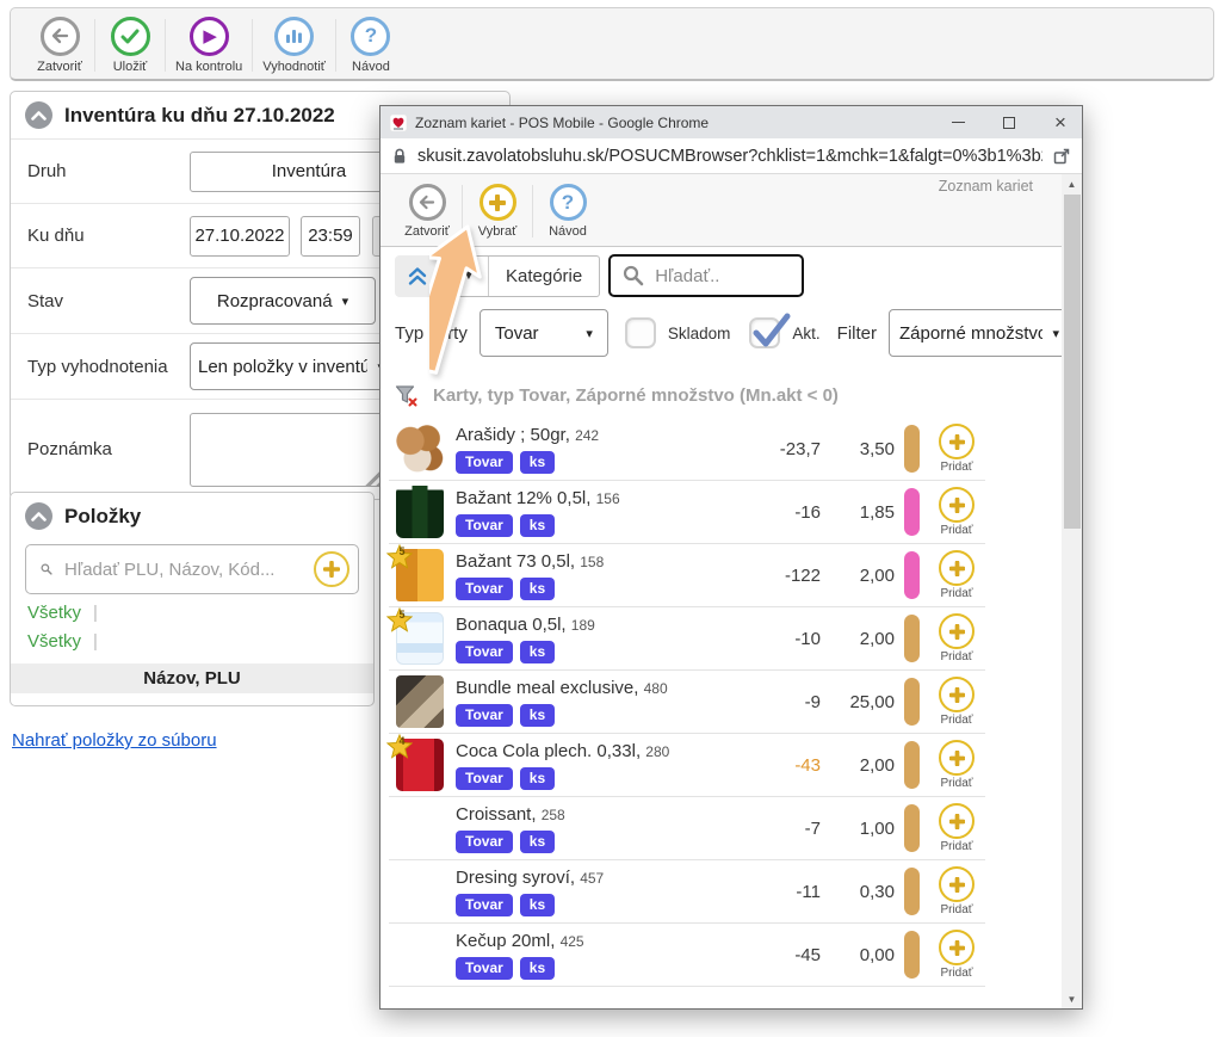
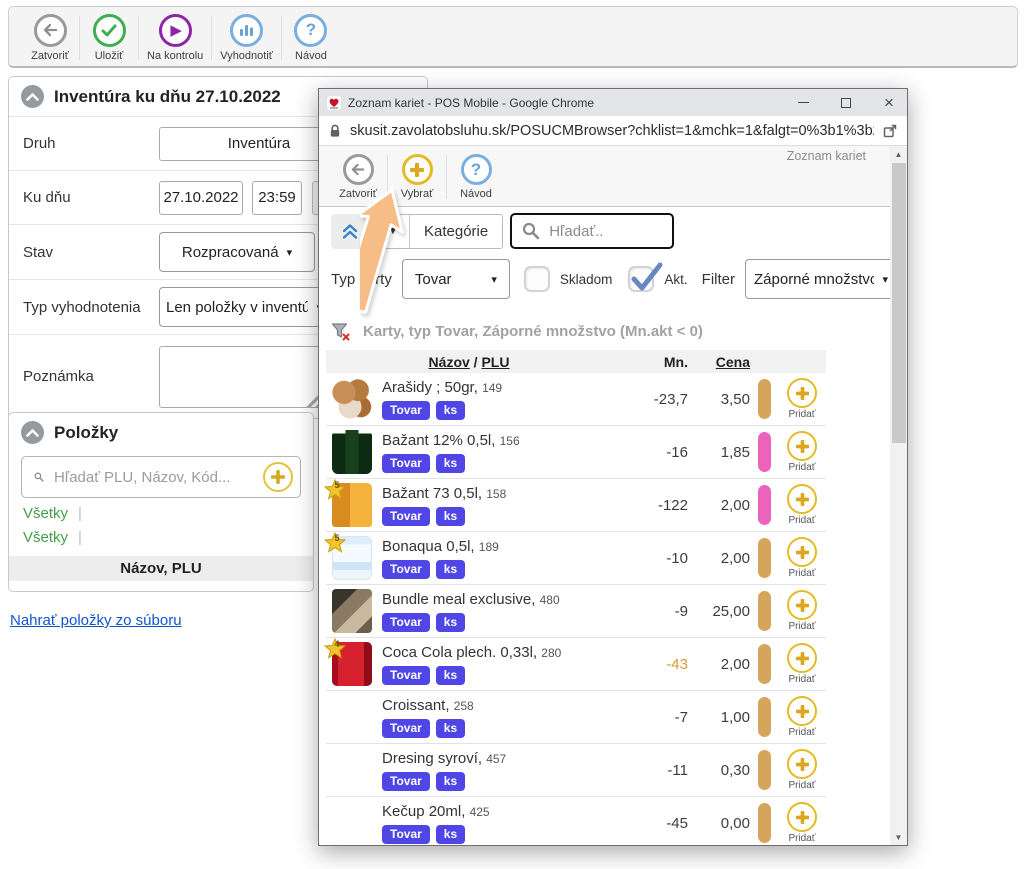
  Zatvoriť
  Uložiť
  ▶
  Na kontrolu
  Vyhodnotiť
  ?
  Návod
  Inventúra ku dňu 27.10.2022
  Druh
  Inventúra
  Ku dňu
  27.10.2022
  23:59
  Stav
  Rozpracovaná
  ▾
  Typ vyhodnotenia
  Len položky v inventú
  Poznámka
  Položky
  Hľadať PLU, Názov, Kód...
  Všetky
  |
  Všetky
  |
  Názov, PLU
  Nahrať položky zo súboru
  Zoznam kariet - POS Mobile - Google Chrome
  ×
  skusit.zavolatobsluhu.sk/POSUCMBrowser?chklist=1&mchk=1&falgt=0%3b1%3b
  Zatvoriť
  Vybrať
  ?
  Návod
  Zoznam kariet
  ▼
  Kategórie
  Hľadať..
  Typrty
  Tovar
  ▾
  Skladom
  Akt.
  Filter
  Záporné množstvo
  ▾
  Karty, typ Tovar, Záporné množstvo (Mn.akt < 0)
+ Názov / PLU
+ Mn.
+ Cena
- Arašidy ; 50gr, 242
+ Arašidy ; 50gr, 149
  Tovar
  ks
  -23,7
  3,50
  Pridať
  Bažant 12% 0,5l, 156
  Tovar
  ks
  -16
  1,85
  Pridať
  5
  Bažant 73 0,5l, 158
  Tovar
  ks
  -122
  2,00
  Pridať
  5
  Bonaqua 0,5l, 189
  Tovar
  ks
  -10
  2,00
  Pridať
  Bundle meal exclusive, 480
  Tovar
  ks
  -9
  25,00
  Pridať
  4
  Coca Cola plech. 0,33l, 280
  Tovar
  ks
  -43
  2,00
  Pridať
  Croissant, 258
  Tovar
  ks
  -7
  1,00
  Pridať
  Dresing syroví, 457
  Tovar
  ks
  -11
  0,30
  Pridať
  Kečup 20ml, 425
  Tovar
  ks
  -45
  0,00
  Pridať
  ▲
  ▼
